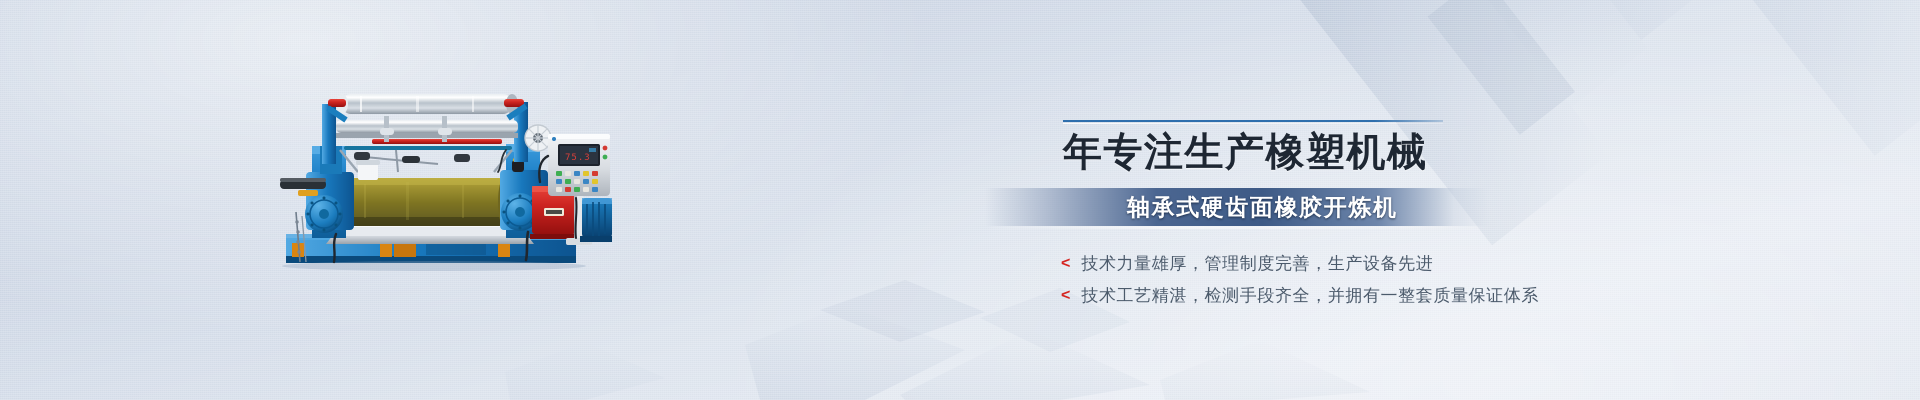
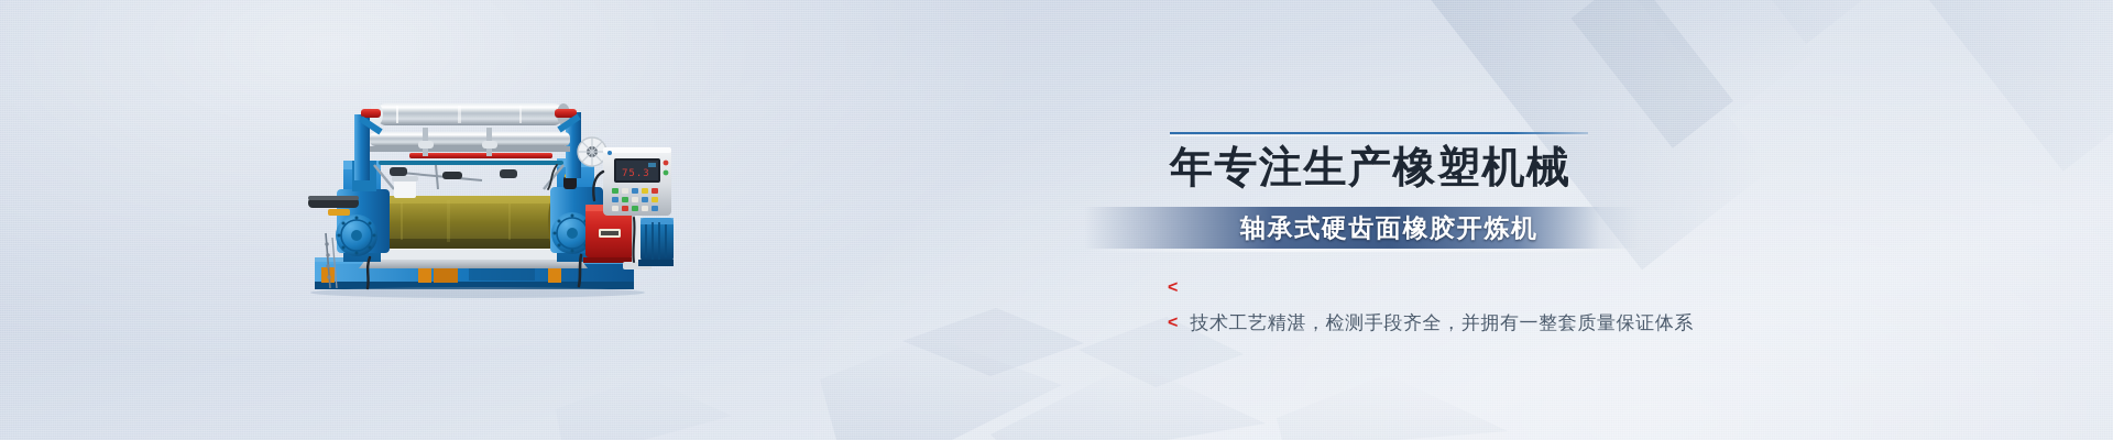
  75.3
  年专注生产橡塑机械
  轴承式硬齿面橡胶开炼机
  <
- 技术力量雄厚，管理制度完善，生产设备先进
  <
  技术工艺精湛，检测手段齐全，并拥有一整套质量保证体系
